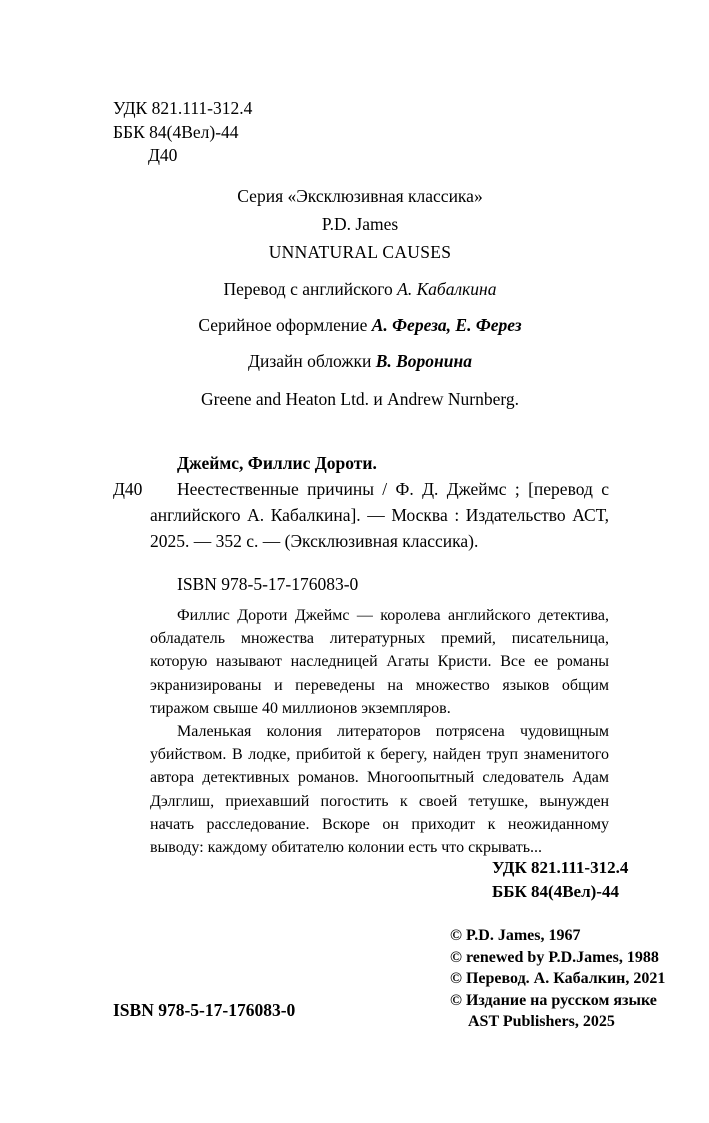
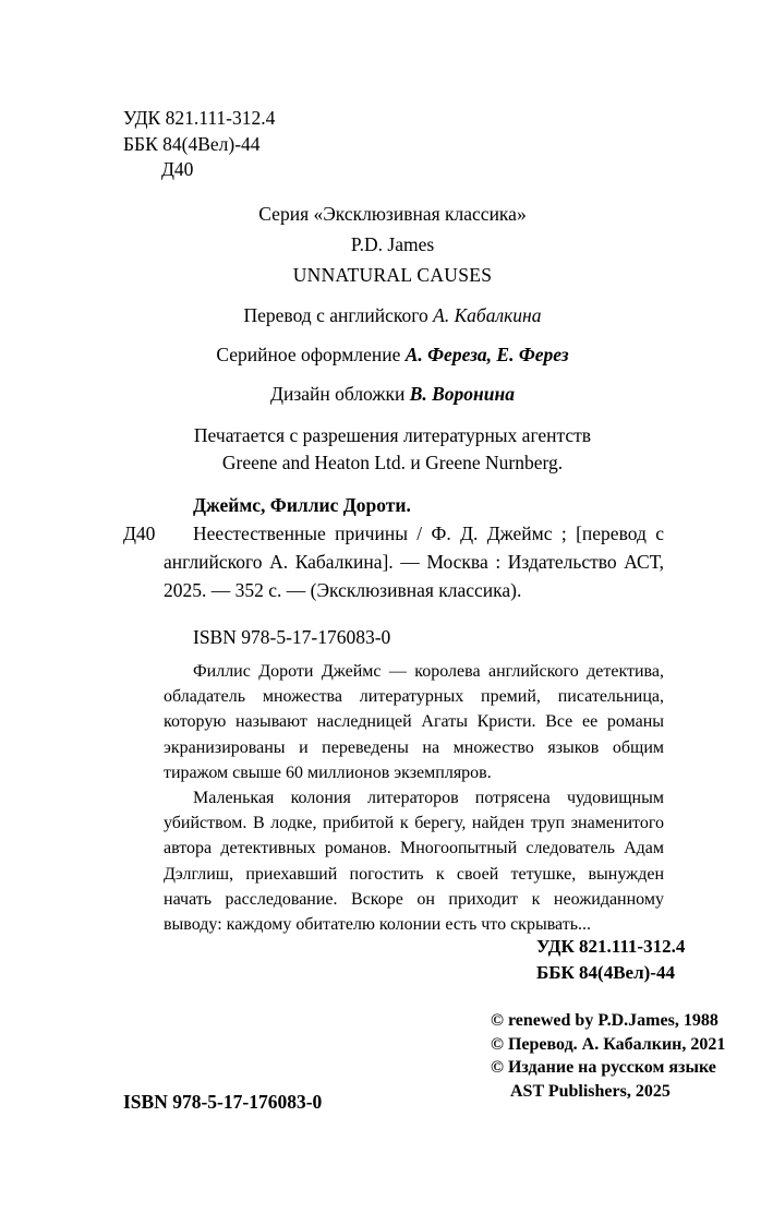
  УДК 821.111-312.4
  ББК 84(4Вел)-44
  Д40
  Серия «Эксклюзивная классика»
  P.D. James
  UNNATURAL CAUSES
  Перевод с английского А. Кабалкина
  Серийное оформление А. Фереза, Е. Ферез
  Дизайн обложки В. Воронина
+ Печатается с разрешения литературных агентств
- Greene and Heaton Ltd. и Andrew Nurnberg.
+ Greene and Heaton Ltd. и Greene Nurnberg.
  Джеймс, Филлис Дороти.
  Д40
  Неестественные причины / Ф. Д. Джеймс ; [перевод с английского А. Кабалкина]. — Москва : Издательство АСТ, 2025. — 352 с. — (Эксклюзивная классика).
  ISBN 978-5-17-176083-0
- Филлис Дороти Джеймс — королева английского детектива, обладатель множества литературных премий, писательница, которую называют наследницей Агаты Кристи. Все ее романы экранизированы и переведены на множество языков общим тиражом свыше 40 миллионов экземпляров.
+ Филлис Дороти Джеймс — королева английского детектива, обладатель множества литературных премий, писательница, которую называют наследницей Агаты Кристи. Все ее романы экранизированы и переведены на множество языков общим тиражом свыше 60 миллионов экземпляров.
  Маленькая колония литераторов потрясена чудовищным убийством. В лодке, прибитой к берегу, найден труп знаменитого автора детективных романов. Многоопытный следователь Адам Дэлглиш, приехавший погостить к своей тетушке, вынужден начать расследование. Вскоре он приходит к неожиданному выводу: каждому обитателю колонии есть что скрывать...
  УДК 821.111-312.4
  ББК 84(4Вел)-44
- © P.D. James, 1967
  © renewed by P.D.James, 1988
  © Перевод. А. Кабалкин, 2021
  © Издание на русском языке
  AST Publishers, 2025
  ISBN 978-5-17-176083-0
